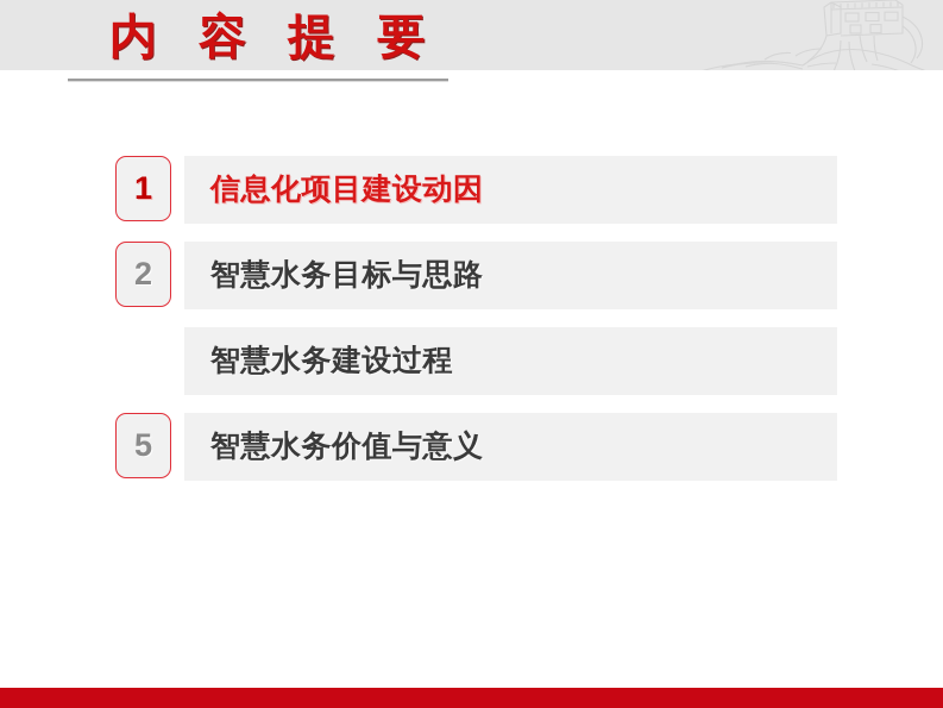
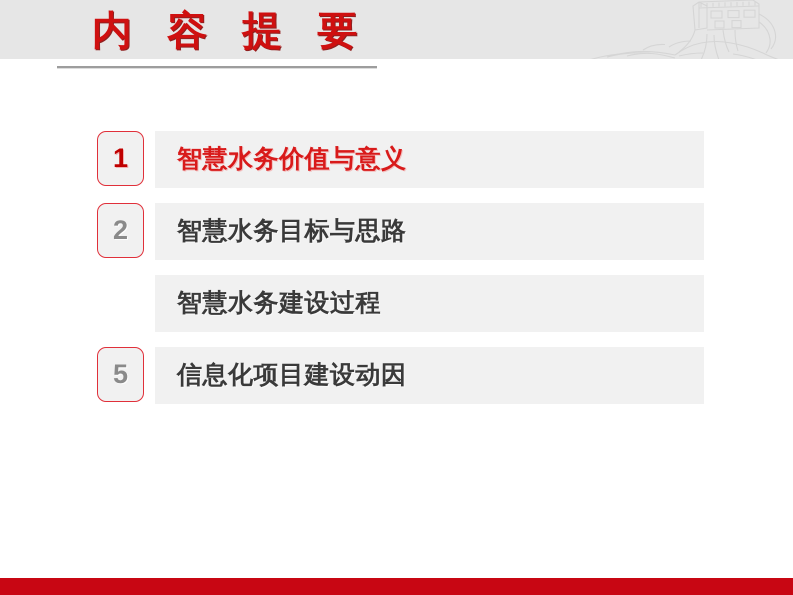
  内 容 提 要
  1
- 信息化项目建设动因
+ 智慧水务价值与意义
  2
  智慧水务目标与思路
  智慧水务建设过程
  5
- 智慧水务价值与意义
+ 信息化项目建设动因
